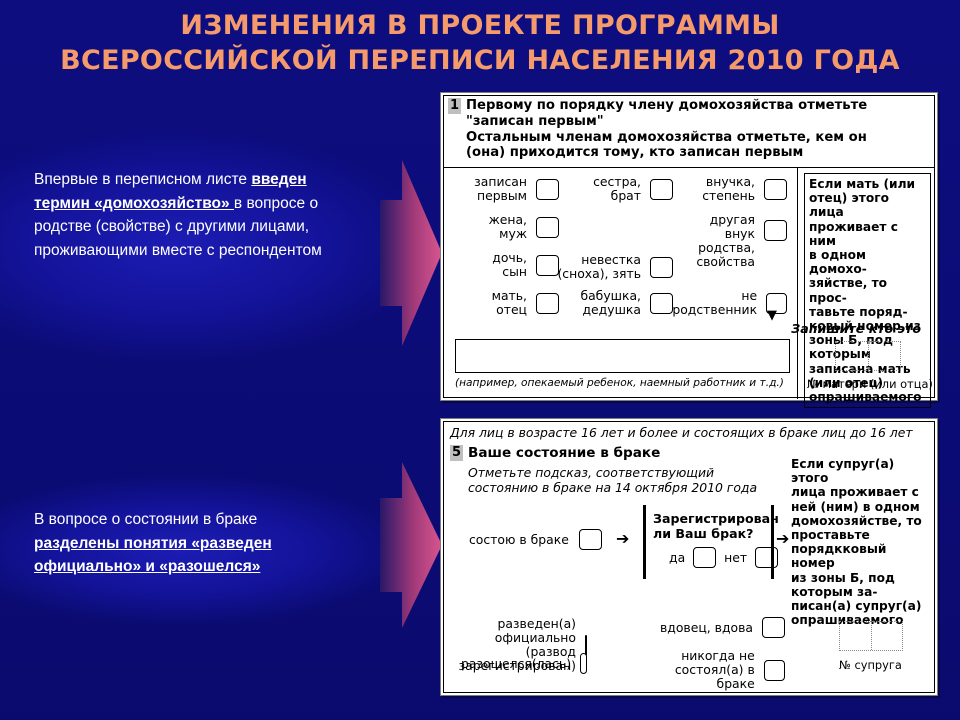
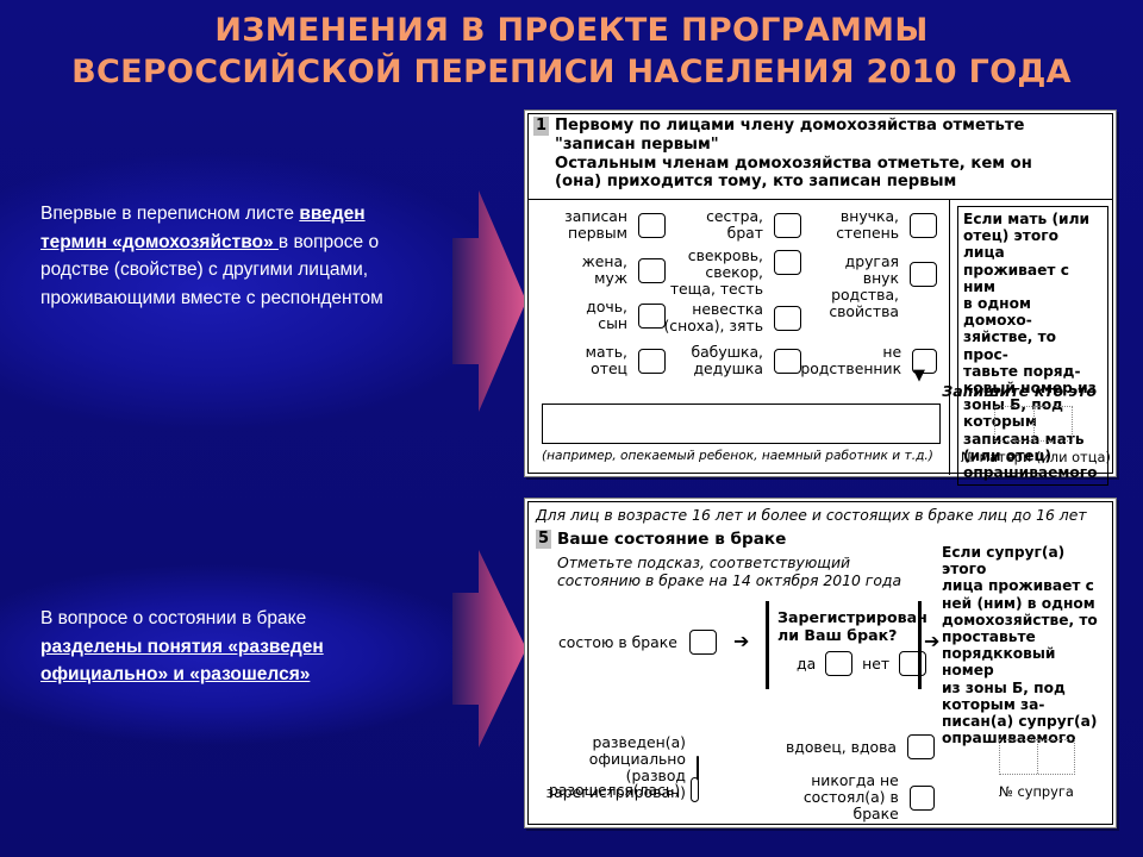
  ИЗМЕНЕНИЯ В ПРОЕКТЕ ПРОГРАММЫ
  ВСЕРОССИЙСКОЙ ПЕРЕПИСИ НАСЕЛЕНИЯ 2010 ГОДА
  Впервые в переписном листе введен термин «домохозяйство» в вопросе о родстве (свойстве) с другими лицами, проживающими вместе с респондентом
  В вопросе о состоянии в браке
  разделены понятия «разведен
  официально» и «разошелся»
- 1 Первому по порядку члену домохозяйства отметьте
+ 1 Первому по лицами члену домохозяйства отметьте
  "записан первым"
  Остальным членам домохозяйства отметьте, кем он
  (она) приходится тому, кто записан первым
  записан
  первым
  жена,
  муж
  дочь,
  сын
  мать,
  отец
  сестра,
  брат
+ свекровь,
+ свекор,
+ теща, тесть
  невестка
  (сноха), зять
  бабушка,
  дедушка
  внучка,
  степень
  другая
  внук
  родства,
  свойства
  не родственник
  ▼
  Запишите кто это
  (например, опекаемый ребенок, наемный работник и т.д.)
  Если мать (или
  отец) этого лица
  проживает с ним
  в одном домохо-
  зяйстве, то прос-
  тавьте поряд-
  ковый номер из
  зоны Б, под
  которым
  записана мать
  (или отец)
  опрашиваемого
  № матери (или отца)
  Для лиц в возрасте 16 лет и более и состоящих в браке лиц до 16 лет
  5 Ваше состояние в браке
  Отметьте подсказ, соответствующий
  состоянию в браке на 14 октября 2010 года
  Если супруг(а) этого
  лица проживает с
  ней (ним) в одном
  домохозяйстве, то
  проставьте
  порядкковый номер
  из зоны Б, под
  которым за-
  писан(а) супруг(а)
  опрашиваемого
  состою в браке
  ➔
  Зарегистрирован
  ли Ваш брак?
  да
  нет
  ➔
  разведен(а) официально
  (развод зарегистрирован)
  разошелся(лась)
  вдовец, вдова
  никогда не
  состоял(а) в браке
  № супруга
